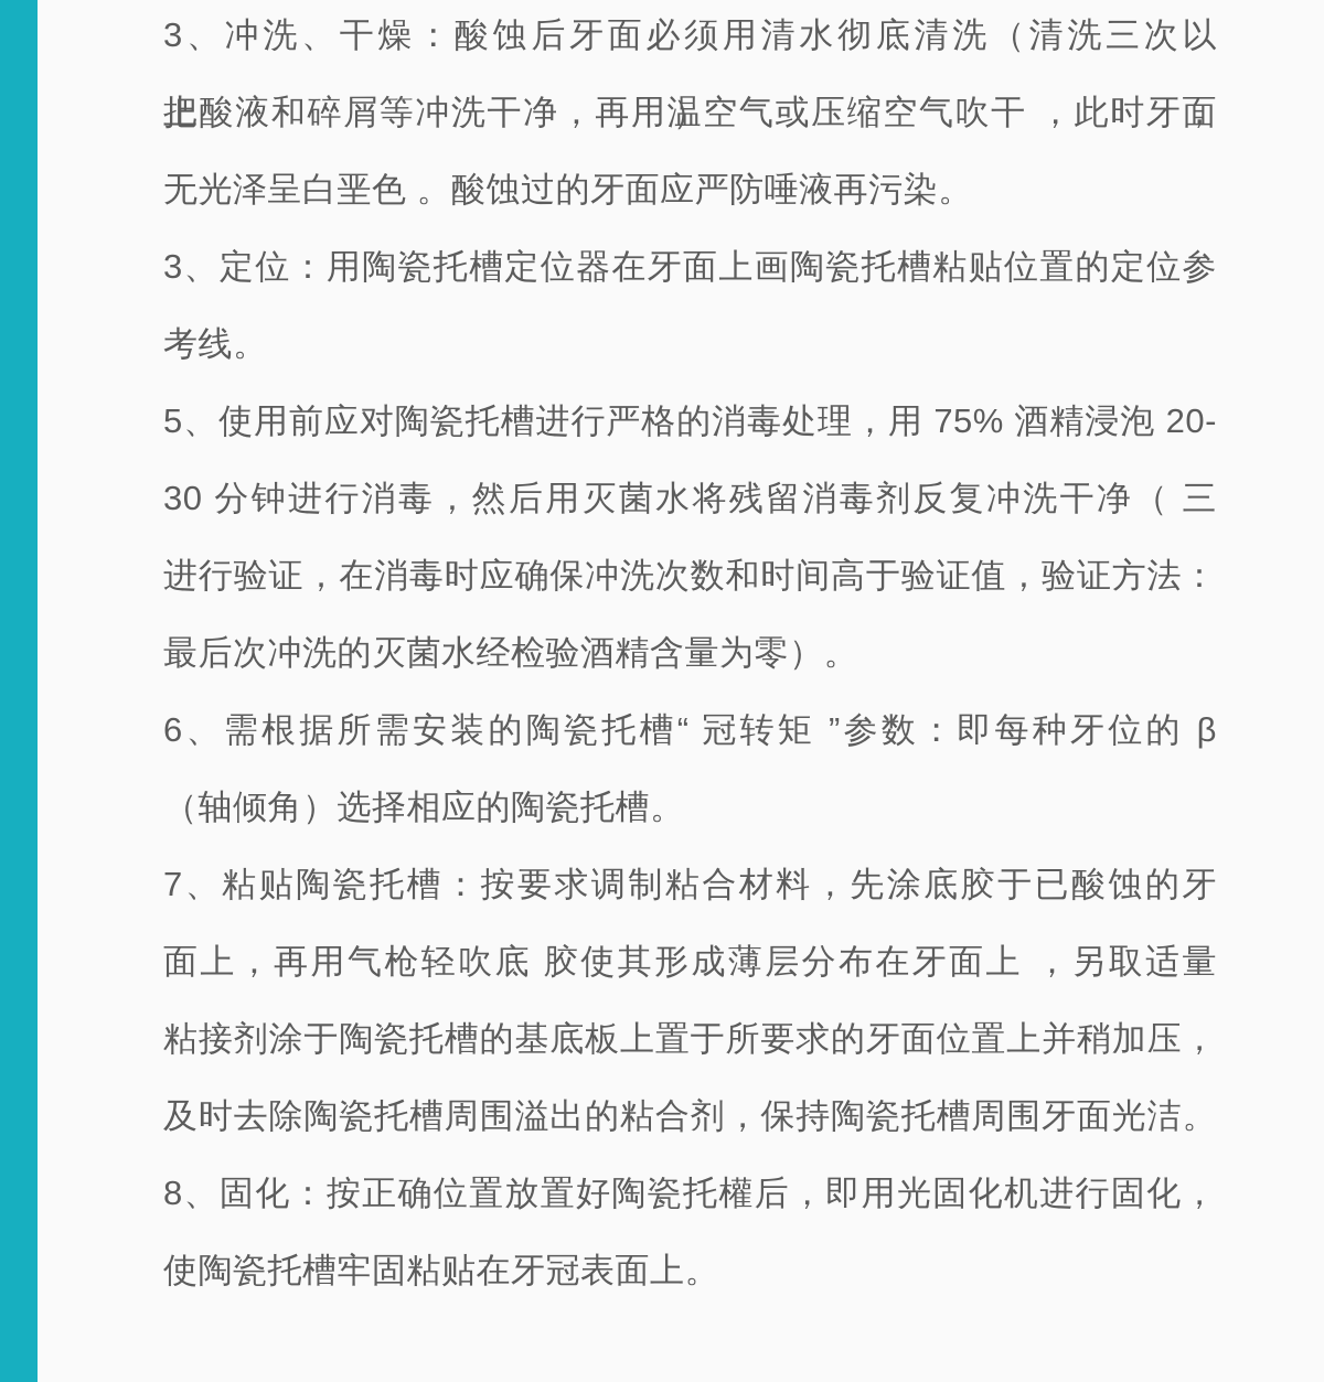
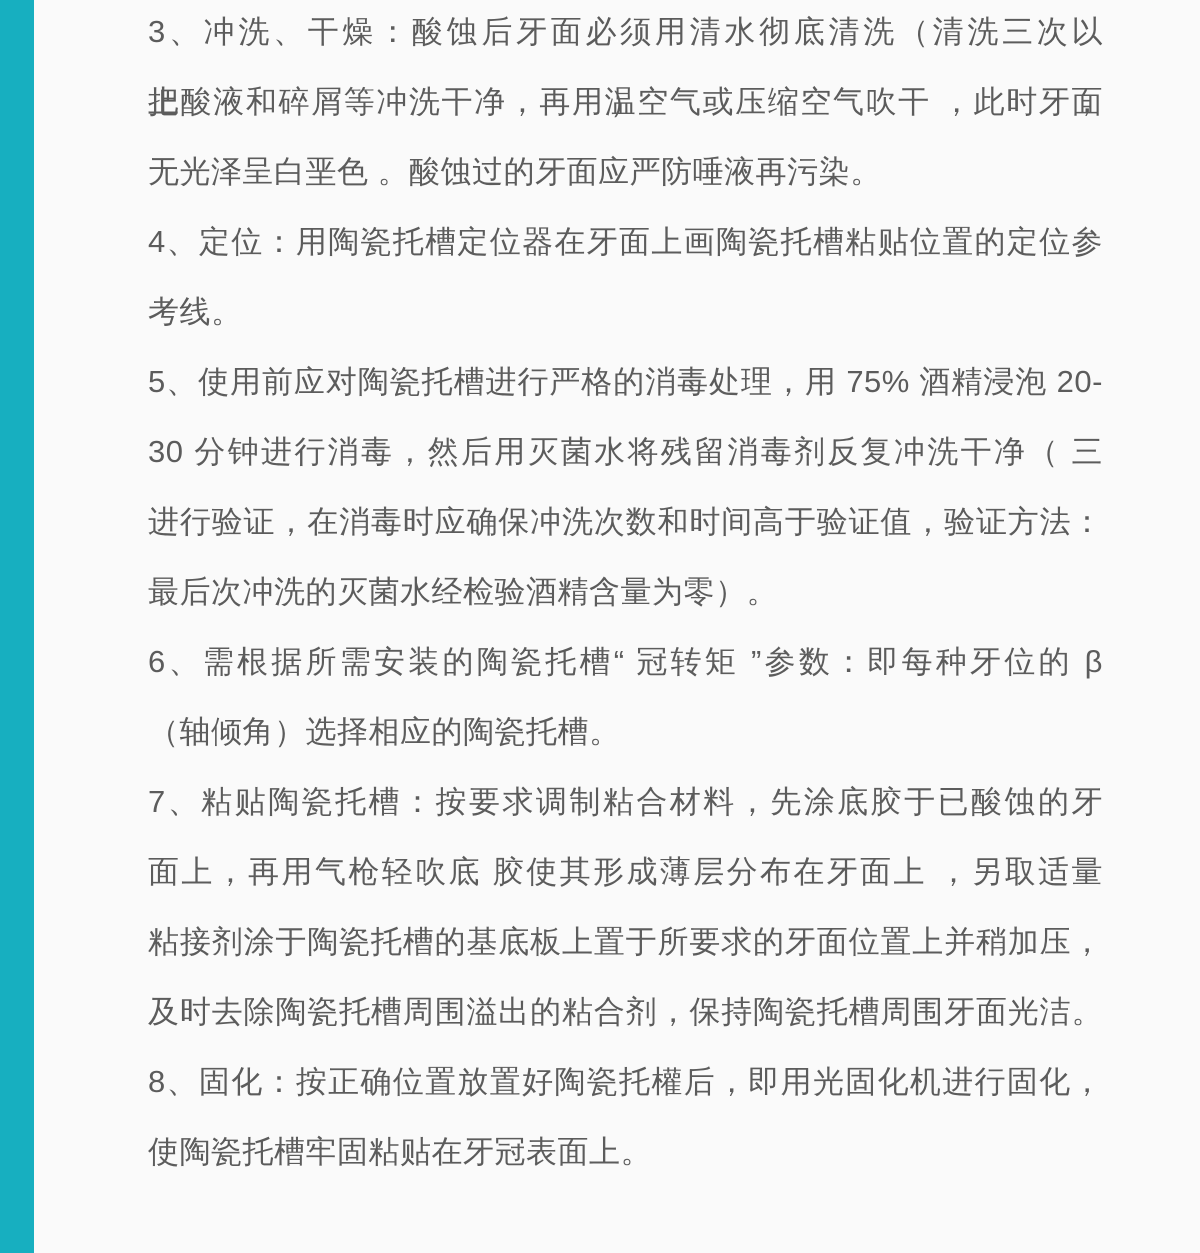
  3、冲洗、干燥：酸蚀后牙面必须用清水彻底清洗（清洗三次以上），
  把酸液和碎屑等冲洗干净，再用温空气或压缩空气吹干 ，此时牙面
  无光泽呈白垩色 。酸蚀过的牙面应严防唾液再污染。
- 3、定位：用陶瓷托槽定位器在牙面上画陶瓷托槽粘贴位置的定位参
+ 4、定位：用陶瓷托槽定位器在牙面上画陶瓷托槽粘贴位置的定位参
  考线。
  5、使用前应对陶瓷托槽进行严格的消毒处理，用 75% 酒精浸泡 20-
  30 分钟进行消毒，然后用灭菌水将残留消毒剂反复冲洗干净（ 三
  进行验证，在消毒时应确保冲洗次数和时间高于验证值，验证方法：
  最后次冲洗的灭菌水经检验酒精含量为零）。
  6、需根据所需安装的陶瓷托槽“ 冠转矩 ”参数：即每种牙位的 β
  （轴倾角）选择相应的陶瓷托槽。
  7、粘贴陶瓷托槽：按要求调制粘合材料，先涂底胶于已酸蚀的牙
  面上，再用气枪轻吹底 胶使其形成薄层分布在牙面上 ，另取适量
  粘接剂涂于陶瓷托槽的基底板上置于所要求的牙面位置上并稍加压，
  及时去除陶瓷托槽周围溢出的粘合剂，保持陶瓷托槽周围牙面光洁。
  8、固化：按正确位置放置好陶瓷托權后，即用光固化机进行固化，
  使陶瓷托槽牢固粘贴在牙冠表面上。
